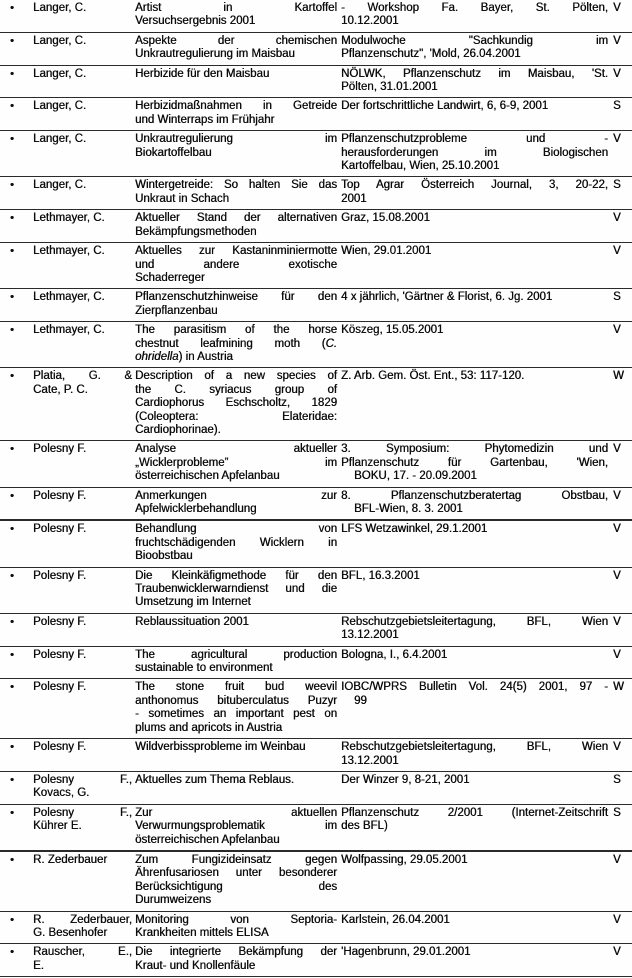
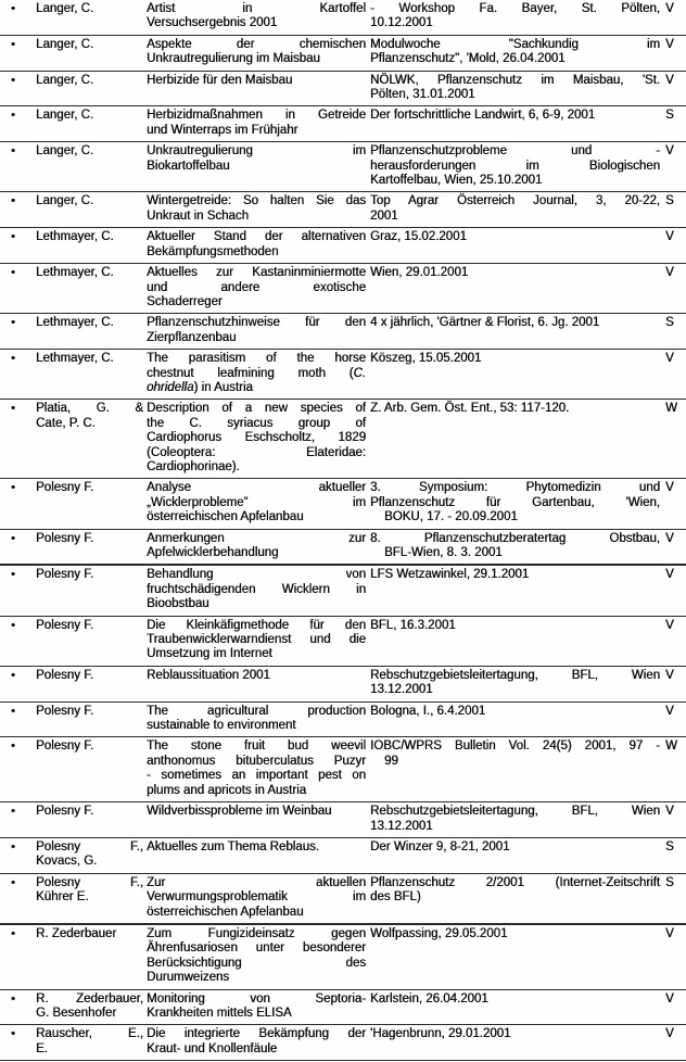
  •
  Langer, C.
  Artist in Kartoffel
  Versuchsergebnis 2001
  - Workshop Fa. Bayer, St. Pölten,
  10.12.2001
  V
  •
  Langer, C.
  Aspekte der chemischen
  Unkrautregulierung im Maisbau
  Modulwoche "Sachkundig im
  Pflanzenschutz", 'Mold, 26.04.2001
  V
  •
  Langer, C.
  Herbizide für den Maisbau
  NÖLWK, Pflanzenschutz im Maisbau, 'St.
  Pölten, 31.01.2001
  V
  •
  Langer, C.
  Herbizidmaßnahmen in Getreide
  und Winterraps im Frühjahr
  Der fortschrittliche Landwirt, 6, 6-9, 2001
  S
  •
  Langer, C.
  Unkrautregulierung im
  Biokartoffelbau
  Pflanzenschutzprobleme und -
  herausforderungen im Biologischen
  Kartoffelbau, Wien, 25.10.2001
  V
  •
  Langer, C.
  Wintergetreide: So halten Sie das
  Unkraut in Schach
  Top Agrar Österreich Journal, 3, 20-22,
  2001
  S
  •
  Lethmayer, C.
  Aktueller Stand der alternativen
  Bekämpfungsmethoden
- Graz, 15.08.2001
+ Graz, 15.02.2001
  V
  •
  Lethmayer, C.
  Aktuelles zur Kastaninminiermotte
  und andere exotische
  Schaderreger
  Wien, 29.01.2001
  V
  •
  Lethmayer, C.
  Pflanzenschutzhinweise für den
  Zierpflanzenbau
  4 x jährlich, 'Gärtner & Florist, 6. Jg. 2001
  S
  •
  Lethmayer, C.
  The parasitism of the horse
  chestnut leafmining moth (C.
  ohridella) in Austria
  Köszeg, 15.05.2001
  V
  •
  Platia, G. &
  Cate, P. C.
  Description of a new species of
  the C. syriacus group of
  Cardiophorus Eschscholtz, 1829
  (Coleoptera: Elateridae:
  Cardiophorinae).
  Z. Arb. Gem. Öst. Ent., 53: 117-120.
  W
  •
  Polesny F.
  Analyse aktueller
  „Wicklerprobleme” im
  österreichischen Apfelanbau
  3. Symposium: Phytomedizin und
  Pflanzenschutz für Gartenbau, 'Wien,
  BOKU, 17. - 20.09.2001
  V
  •
  Polesny F.
  Anmerkungen zur
  Apfelwicklerbehandlung
  8. Pflanzenschutzberatertag Obstbau,
  BFL-Wien, 8. 3. 2001
  V
  •
  Polesny F.
  Behandlung von
  fruchtschädigenden Wicklern in
  Bioobstbau
  LFS Wetzawinkel, 29.1.2001
  V
  •
  Polesny F.
  Die Kleinkäfigmethode für den
  Traubenwicklerwarndienst und die
  Umsetzung im Internet
  BFL, 16.3.2001
  V
  •
  Polesny F.
  Reblaussituation 2001
  Rebschutzgebietsleitertagung, BFL, Wien
  13.12.2001
  V
  •
  Polesny F.
  The agricultural production
  sustainable to environment
  Bologna, I., 6.4.2001
  V
  •
  Polesny F.
  The stone fruit bud weevil
  anthonomus bituberculatus Puzyr
  - sometimes an important pest on
  plums and apricots in Austria
  IOBC/WPRS Bulletin Vol. 24(5) 2001, 97 -
  99
  W
  •
  Polesny F.
  Wildverbissprobleme im Weinbau
  Rebschutzgebietsleitertagung, BFL, Wien
  13.12.2001
  V
  •
  Polesny F.,
  Kovacs, G.
  Aktuelles zum Thema Reblaus.
  Der Winzer 9, 8-21, 2001
  S
  •
  Polesny F.,
  Kührer E.
  Zur aktuellen
  Verwurmungsproblematik im
  österreichischen Apfelanbau
  Pflanzenschutz 2/2001 (Internet-Zeitschrift
  des BFL)
  S
  •
  R. Zederbauer
  Zum Fungizideinsatz gegen
  Ährenfusariosen unter besonderer
  Berücksichtigung des
  Durumweizens
  Wolfpassing, 29.05.2001
  V
  •
  R. Zederbauer,
  G. Besenhofer
  Monitoring von Septoria-
  Krankheiten mittels ELISA
  Karlstein, 26.04.2001
  V
  •
  Rauscher, E.,
  E.
  Die integrierte Bekämpfung der
  Kraut- und Knollenfäule
  'Hagenbrunn, 29.01.2001
  V
